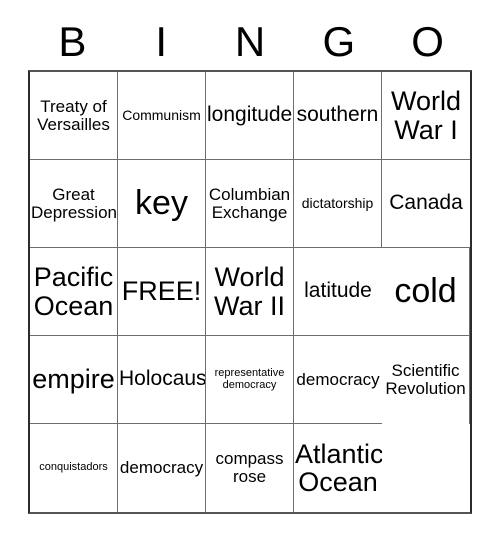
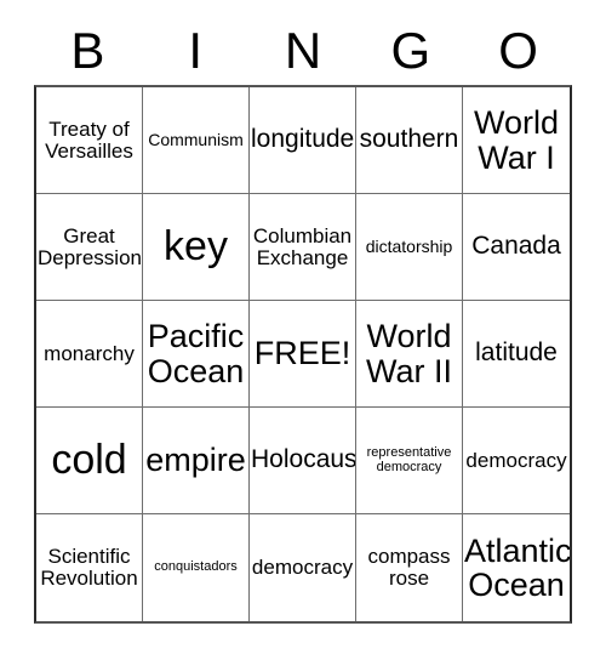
  B
  I
  N
  G
  O
  Treaty of
  Versailles
  Communism
  longitude
  southern
  World
  War I
  Great
  Depression
  key
  Columbian
  Exchange
  dictatorship
  Canada
+ monarchy
  Pacific
  Ocean
  FREE!
  World
  War II
  latitude
  cold
  empire
  Holocaus
  representative
  democracy
  democracy
  Scientific
  Revolution
  conquistadors
  democracy
  compass
  rose
  Atlantic
  Ocean
